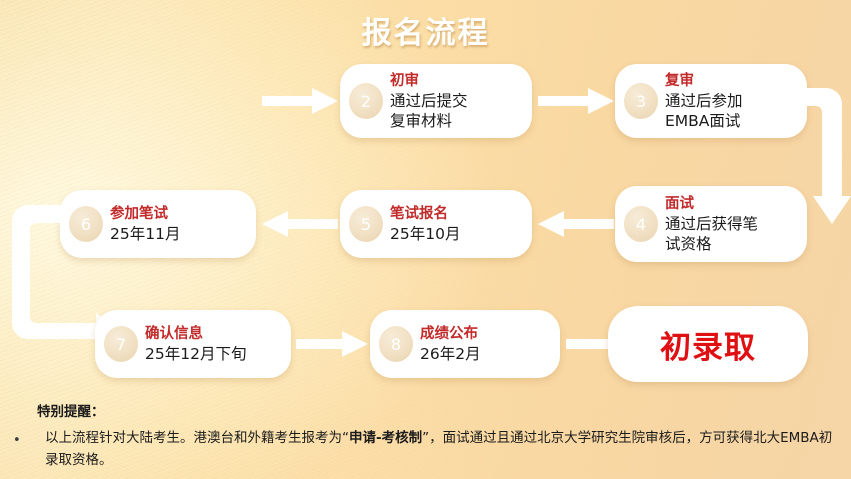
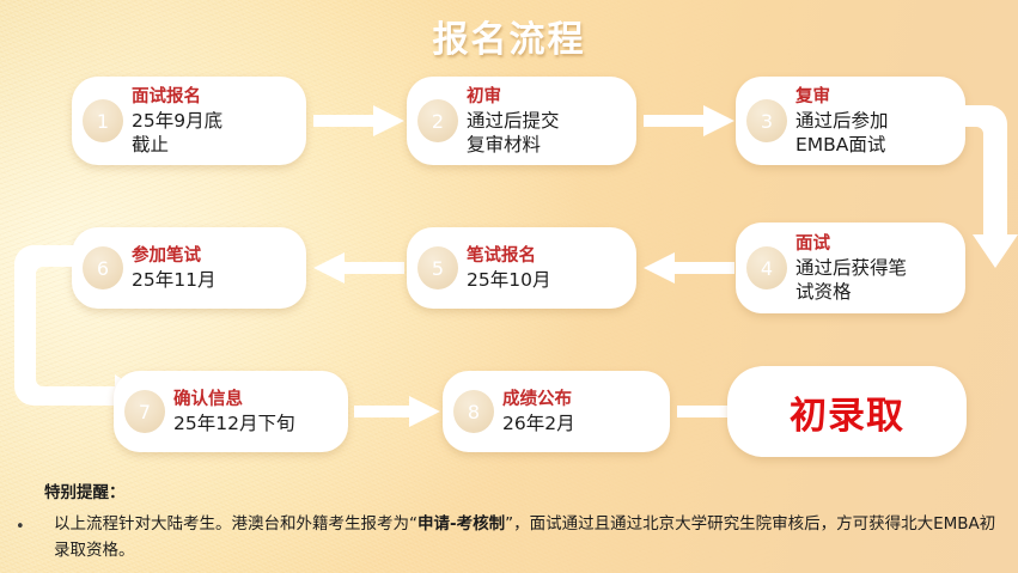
  报名流程
+ 1
+ 面试报名
+ 25年9月底
+ 截止
  2
  初审
  通过后提交
  复审材料
  3
  复审
  通过后参加
  EMBA面试
  6
  参加笔试
  25年11月
  5
  笔试报名
  25年10月
  4
  面试
  通过后获得笔
  试资格
  7
  确认信息
  25年12月下旬
  8
  成绩公布
  26年2月
  初录取
  特别提醒：
  •
  以上流程针对大陆考生。港澳台和外籍考生报考为“申请-考核制”，面试通过且通过北京大学研究生院审核后，方可获得北大EMBA初录取资格。
